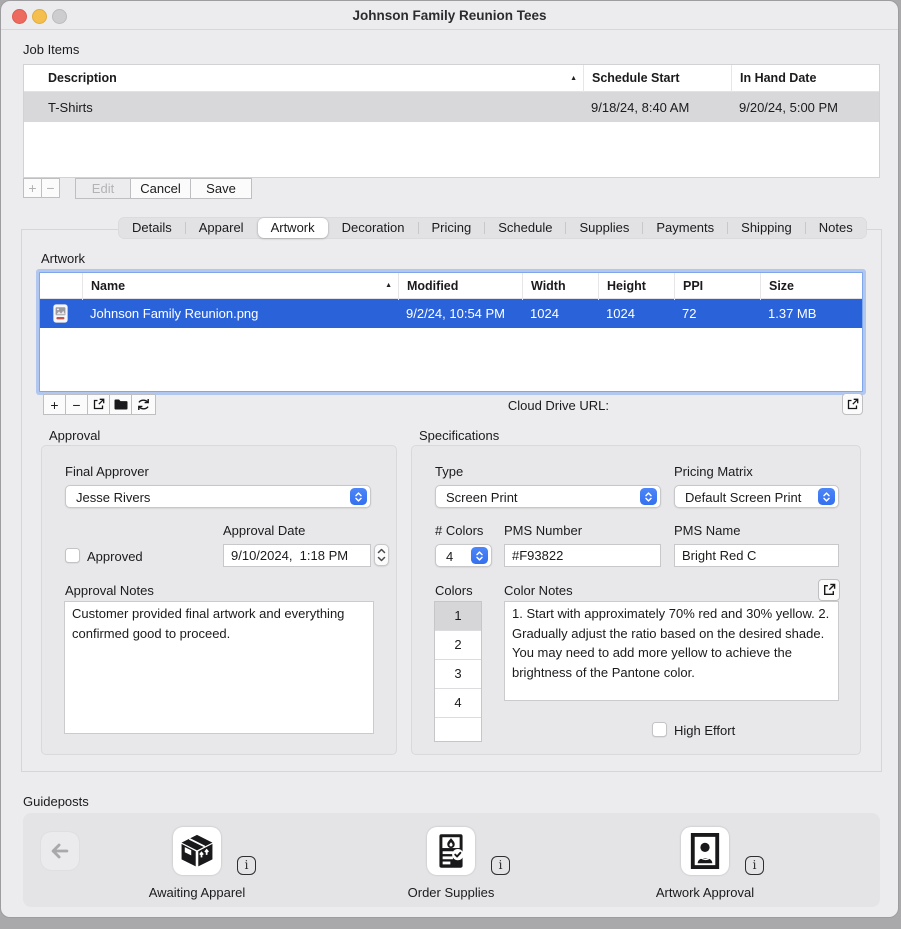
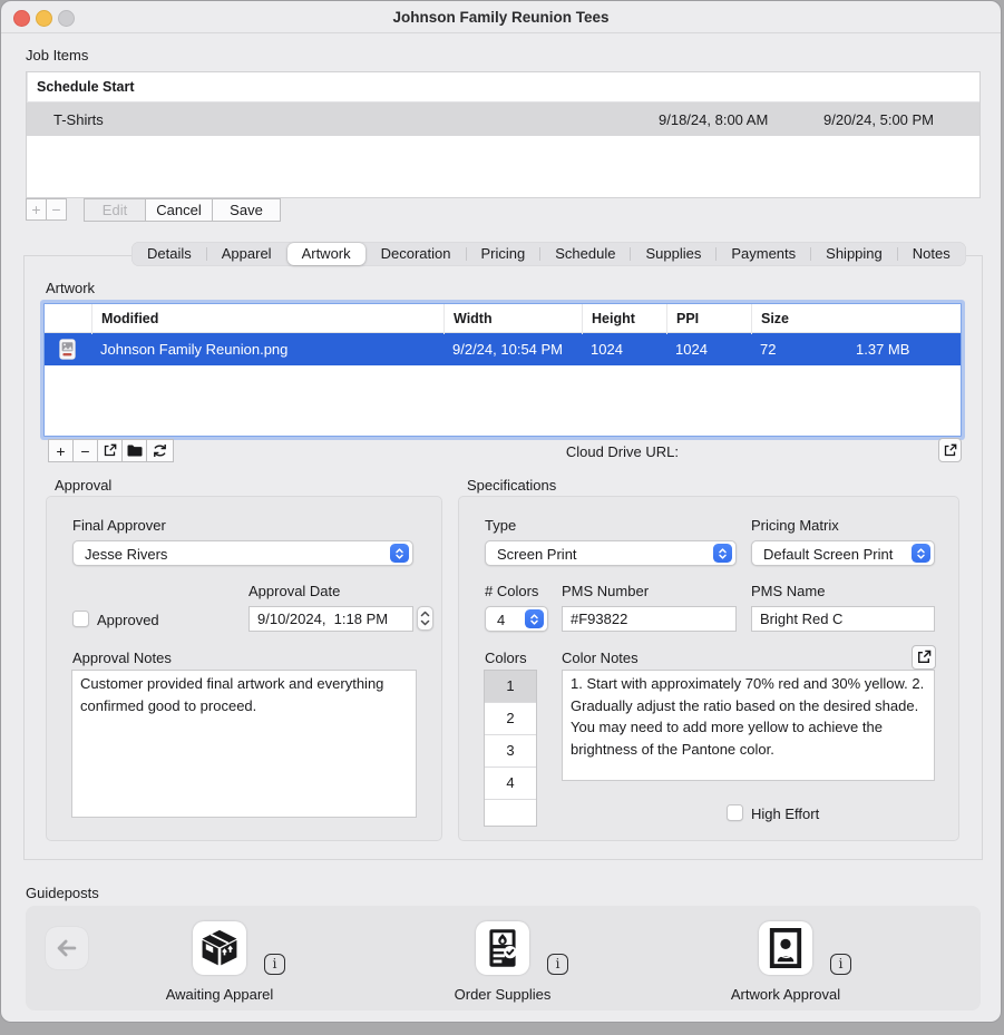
  Johnson Family Reunion Tees
  Job Items
- Description
  Schedule Start
- In Hand Date
  T-Shirts
- 9/18/24, 8:40 AM
+ 9/18/24, 8:00 AM
  9/20/24, 5:00 PM
  +
  −
  Edit
  Cancel
  Save
  Details
  Apparel
  Artwork
  Decoration
  Pricing
  Schedule
  Supplies
  Payments
  Shipping
  Notes
  Artwork
- Name
  Modified
  Width
  Height
  PPI
  Size
  Johnson Family Reunion.png
  9/2/24, 10:54 PM
  1024
  1024
  72
  1.37 MB
  +
  −
  Cloud Drive URL:
  Approval
  Final Approver
  Jesse Rivers
  Approval Date
  Approved
  9/10/2024, 1:18 PM
  Approval Notes
  Specifications
  Type
  Screen Print
  Pricing Matrix
  Default Screen Print
  # Colors
  4
  PMS Number
  #F93822
  PMS Name
  Bright Red C
  Colors
  1
  2
  3
  4
  Color Notes
  High Effort
  Guideposts
  i
  Awaiting Apparel
  i
  Order Supplies
  i
  Artwork Approval
